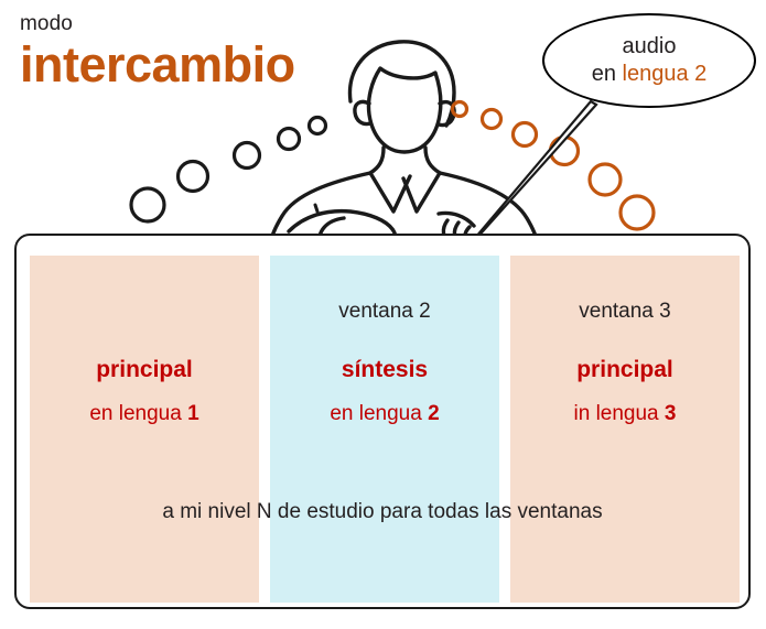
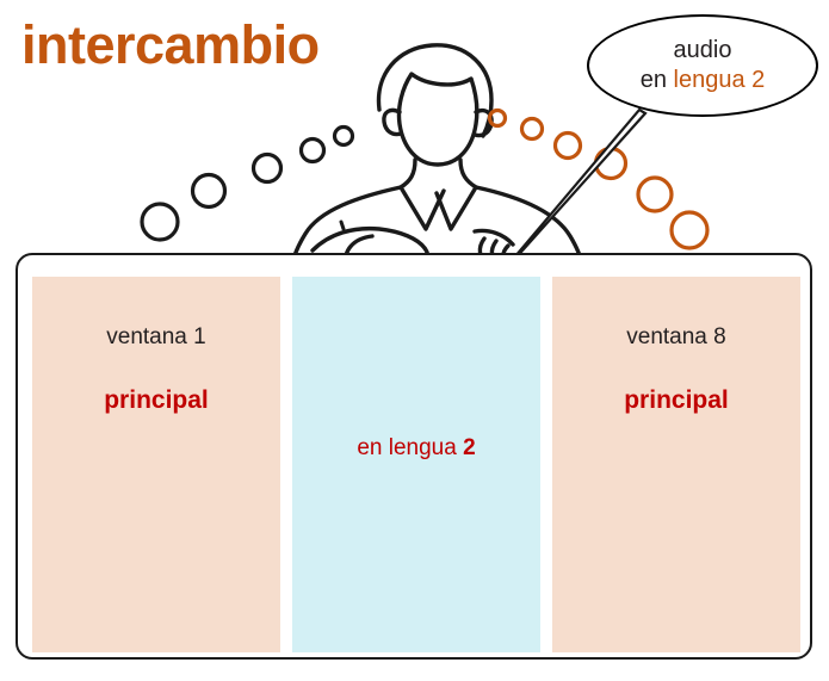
- modo
  intercambio
  audio
  en lengua 2
+ ventana 1
  principal
- en lengua 1
- ventana 2
- síntesis
  en lengua 2
- ventana 3
+ ventana 8
  principal
- in lengua 3
- a mi nivel N de estudio para todas las ventanas
